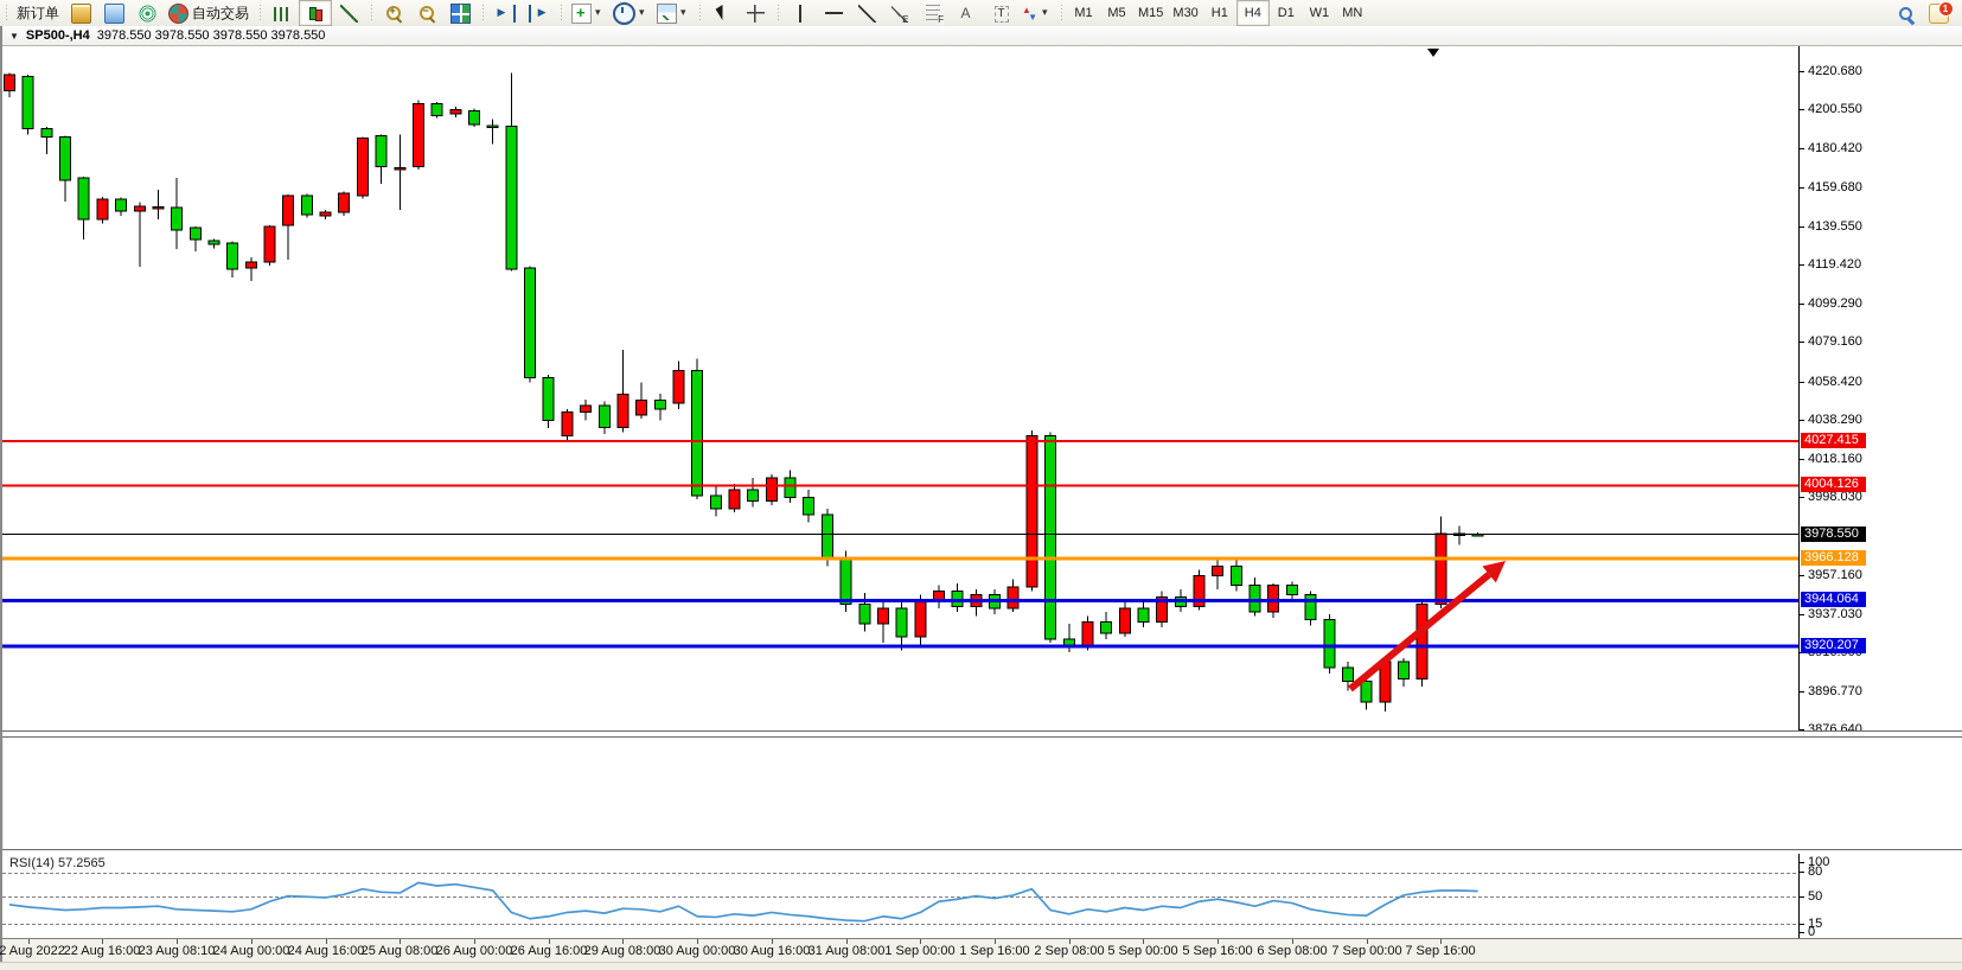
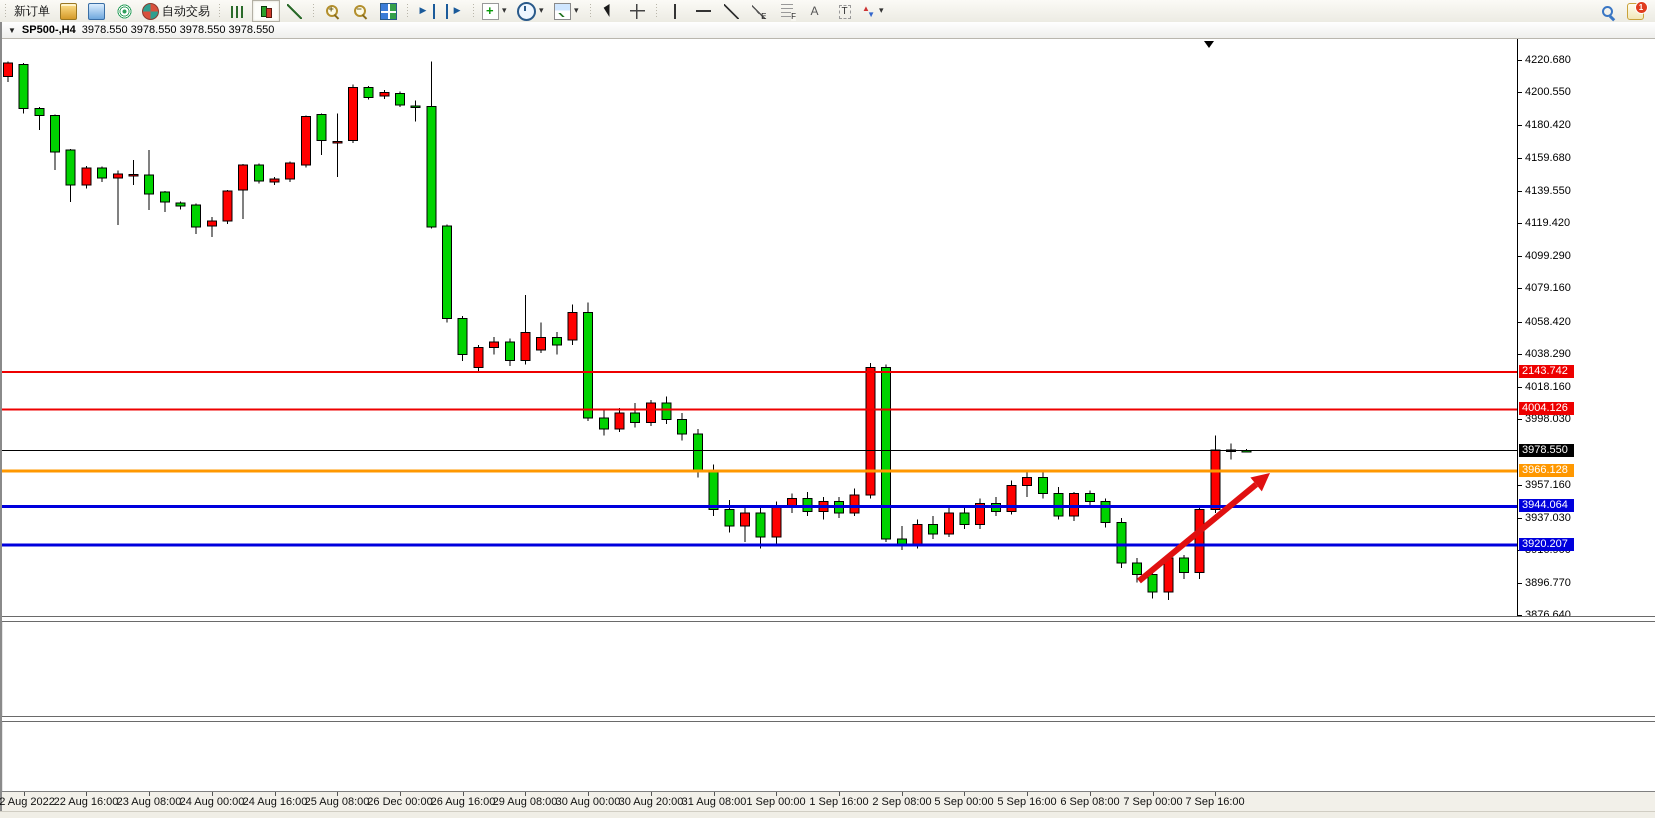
  新订单
  自动交易
- M1
- M5
- M15
- M30
- H1
- H4
- D1
- W1
- MN
  1
  ▼
  SP500-,H4
  3978.550 3978.550 3978.550 3978.550
  4220.680
  4200.550
  4180.420
  4159.680
  4139.550
  4119.420
  4099.290
  4079.160
  4058.420
  4038.290
  4018.160
  3998.030
  3957.160
  3937.030
  3896.770
  3876.640
- 4027.415
+ 2143.742
  4004.126
  3978.550
  3966.128
  3944.064
  3920.207
- 100
- 80
- 50
- 15
- 0
- RSI(14) 57.2565
  2 Aug 2022
  22 Aug 16:00
- 23 Aug 08:10
+ 23 Aug 08:00
  24 Aug 00:00
  24 Aug 16:00
  25 Aug 08:00
- 26 Aug 00:00
+ 26 Dec 00:00
  26 Aug 16:00
  29 Aug 08:00
  30 Aug 00:00
- 30 Aug 16:00
+ 30 Aug 20:00
  31 Aug 08:00
  1 Sep 00:00
  1 Sep 16:00
  2 Sep 08:00
  5 Sep 00:00
  5 Sep 16:00
  6 Sep 08:00
  7 Sep 00:00
  7 Sep 16:00
